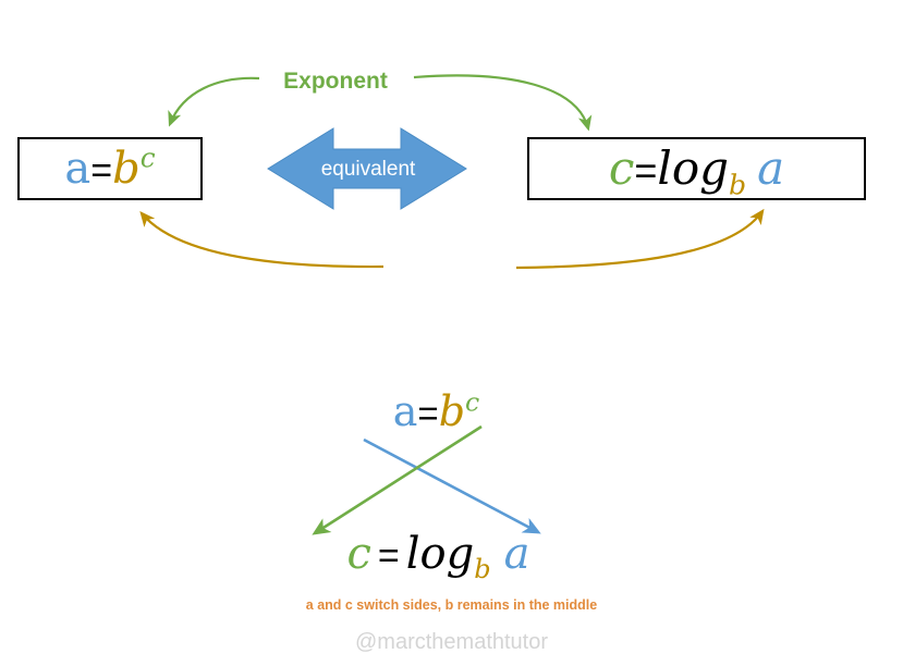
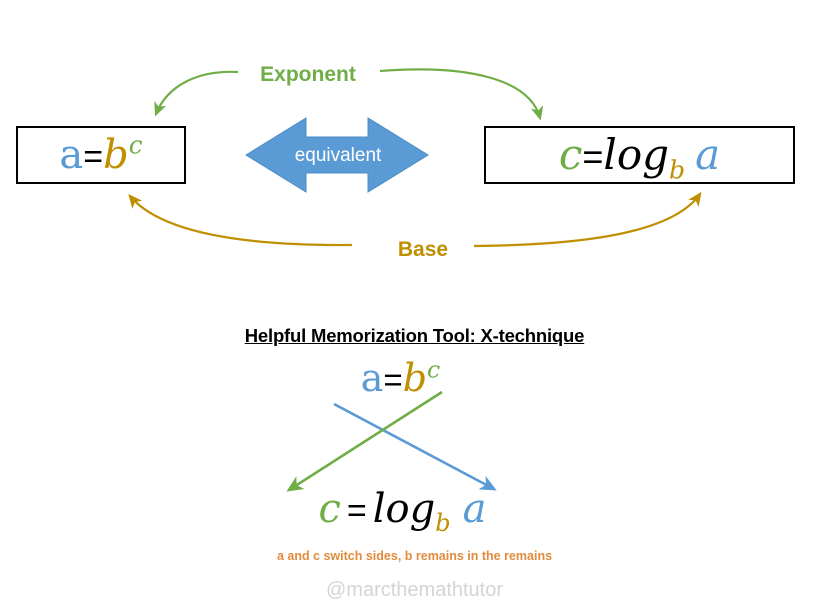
  a=bc
  c=logba
  equivalent
  Exponent
+ Base
+ Helpful Memorization Tool: X-technique
  a=bc
  c = logba
- a and c switch sides, b remains in the middle
+ a and c switch sides, b remains in the remains
  @marcthemathtutor
